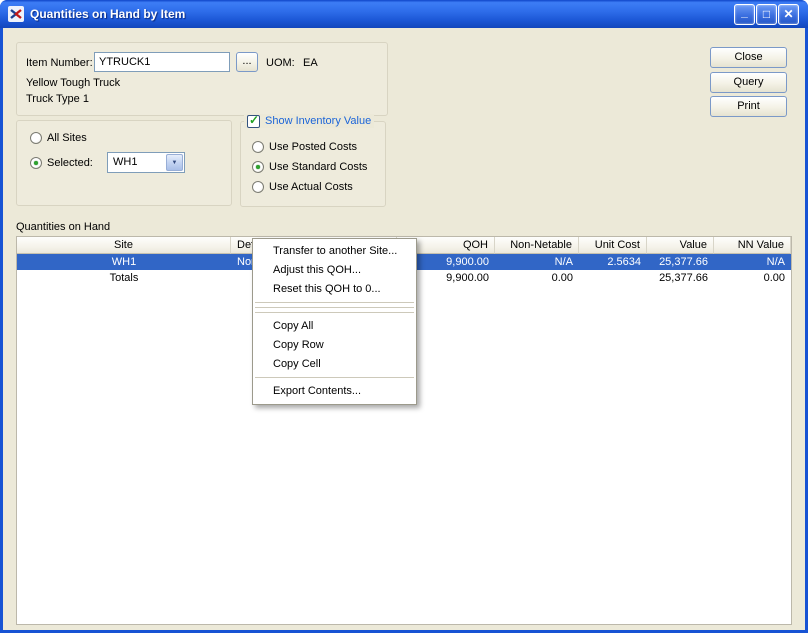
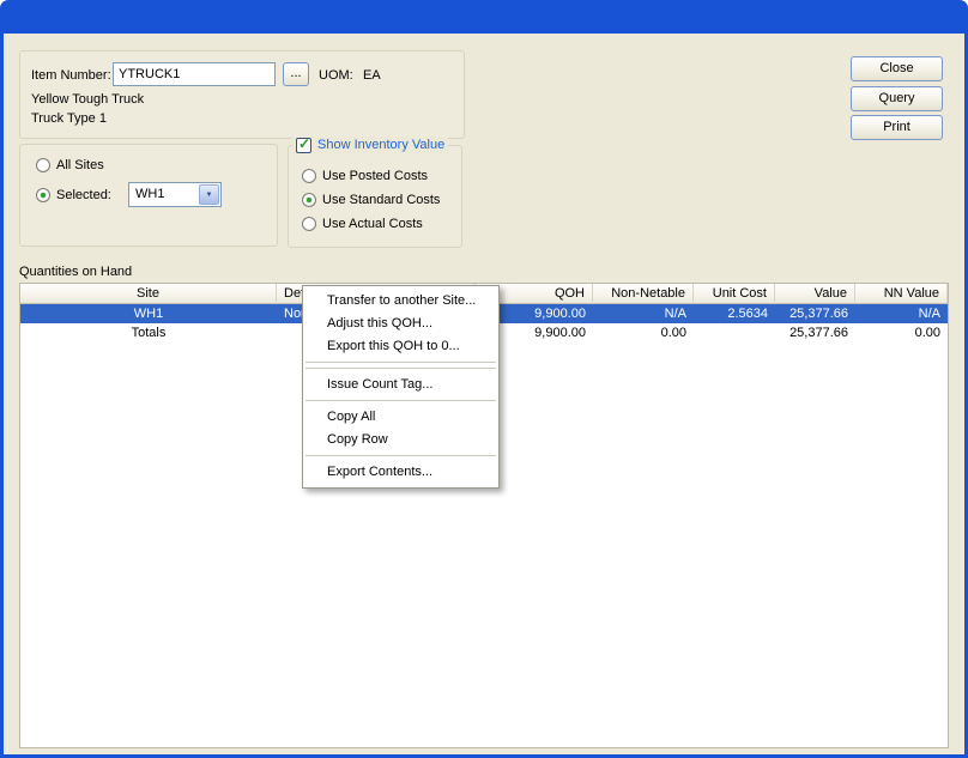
- Quantities on Hand by Item
- _
- □
- ✕
  Item Number:
  YTRUCK1
  ...
  UOM:
  EA
  Yellow Tough Truck
  Truck Type 1
  Close
  Query
  Print
  All Sites
  Selected:
  WH1
  ✓
  Show Inventory Value
  Use Posted Costs
  Use Standard Costs
  Use Actual Costs
  Quantities on Hand
  Site
  QOH
  Non-Netable
  Unit Cost
  Value
  NN Value
  WH1
  9,900.00
  N/A
  2.5634
  25,377.66
  N/A
  Totals
  9,900.00
  0.00
  25,377.66
  0.00
  Transfer to another Site...
  Adjust this QOH...
- Reset this QOH to 0...
+ Export this QOH to 0...
+ Issue Count Tag...
  Copy All
  Copy Row
- Copy Cell
  Export Contents...
